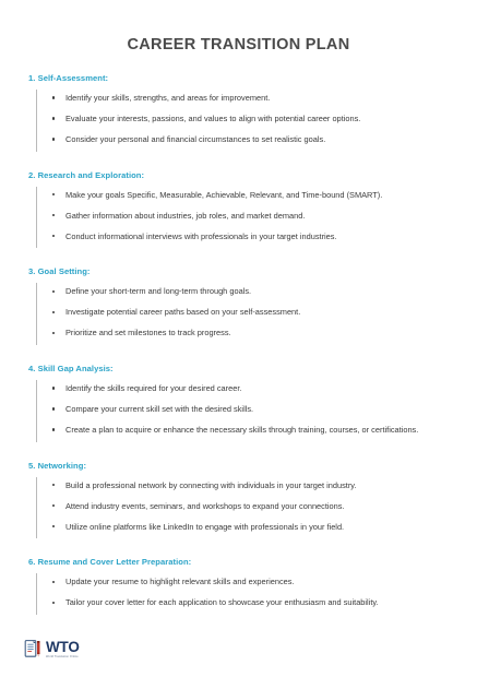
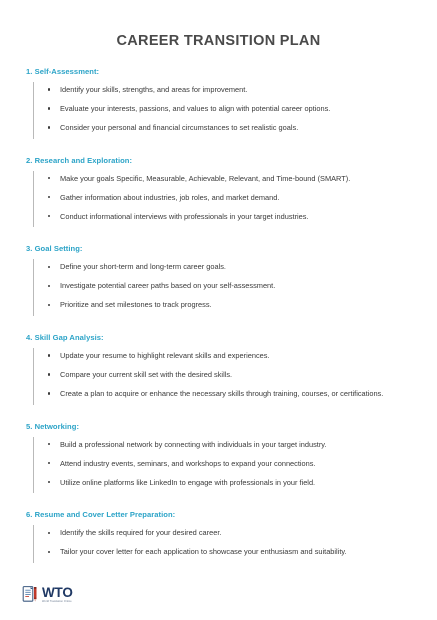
  CAREER TRANSITION PLAN
  1. Self-Assessment:
  Identify your skills, strengths, and areas for improvement.
  Evaluate your interests, passions, and values to align with potential career options.
  Consider your personal and financial circumstances to set realistic goals.
  2. Research and Exploration:
  Make your goals Specific, Measurable, Achievable, Relevant, and Time-bound (SMART).
  Gather information about industries, job roles, and market demand.
  Conduct informational interviews with professionals in your target industries.
  3. Goal Setting:
- Define your short-term and long-term through goals.
+ Define your short-term and long-term career goals.
  Investigate potential career paths based on your self-assessment.
  Prioritize and set milestones to track progress.
  4. Skill Gap Analysis:
- Identify the skills required for your desired career.
+ Update your resume to highlight relevant skills and experiences.
  Compare your current skill set with the desired skills.
  Create a plan to acquire or enhance the necessary skills through training, courses, or certifications.
  5. Networking:
  Build a professional network by connecting with individuals in your target industry.
  Attend industry events, seminars, and workshops to expand your connections.
  Utilize online platforms like LinkedIn to engage with professionals in your field.
  6. Resume and Cover Letter Preparation:
- Update your resume to highlight relevant skills and experiences.
+ Identify the skills required for your desired career.
  Tailor your cover letter for each application to showcase your enthusiasm and suitability.
  WTO
